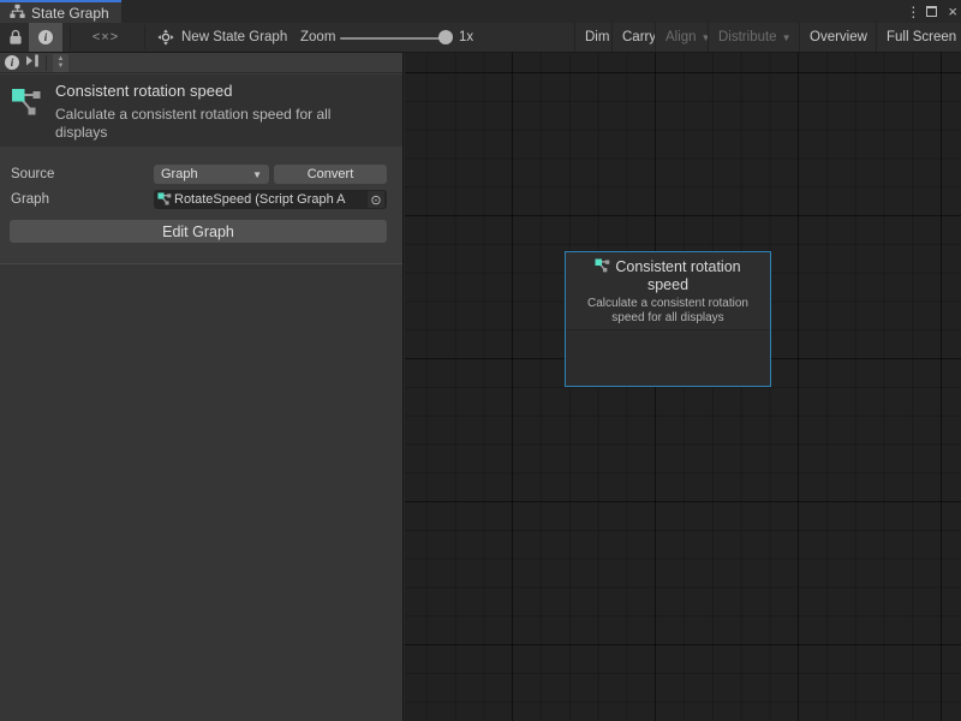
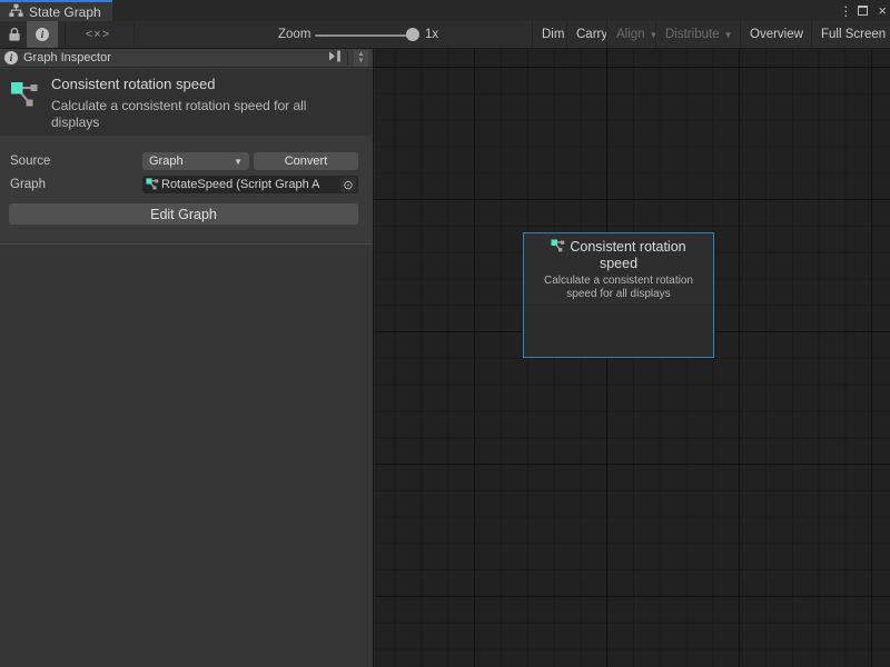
  State Graph
  ⋮
  ×
  i
  <×>
- New State Graph
  Zoom
  1x
  Dim
  Carry
  Align
  ▼
  Distribute
  ▼
  Overview
  Full Screen
  i
+ Graph Inspector
  Consistent rotation speed
  Calculate a consistent rotation speed for all displays
  Source
  Graph
  ▼
  Convert
  Graph
  RotateSpeed (Script Graph A
  ⊙
  Edit Graph
  Consistent rotation speed
  Calculate a consistent rotation speed for all displays
